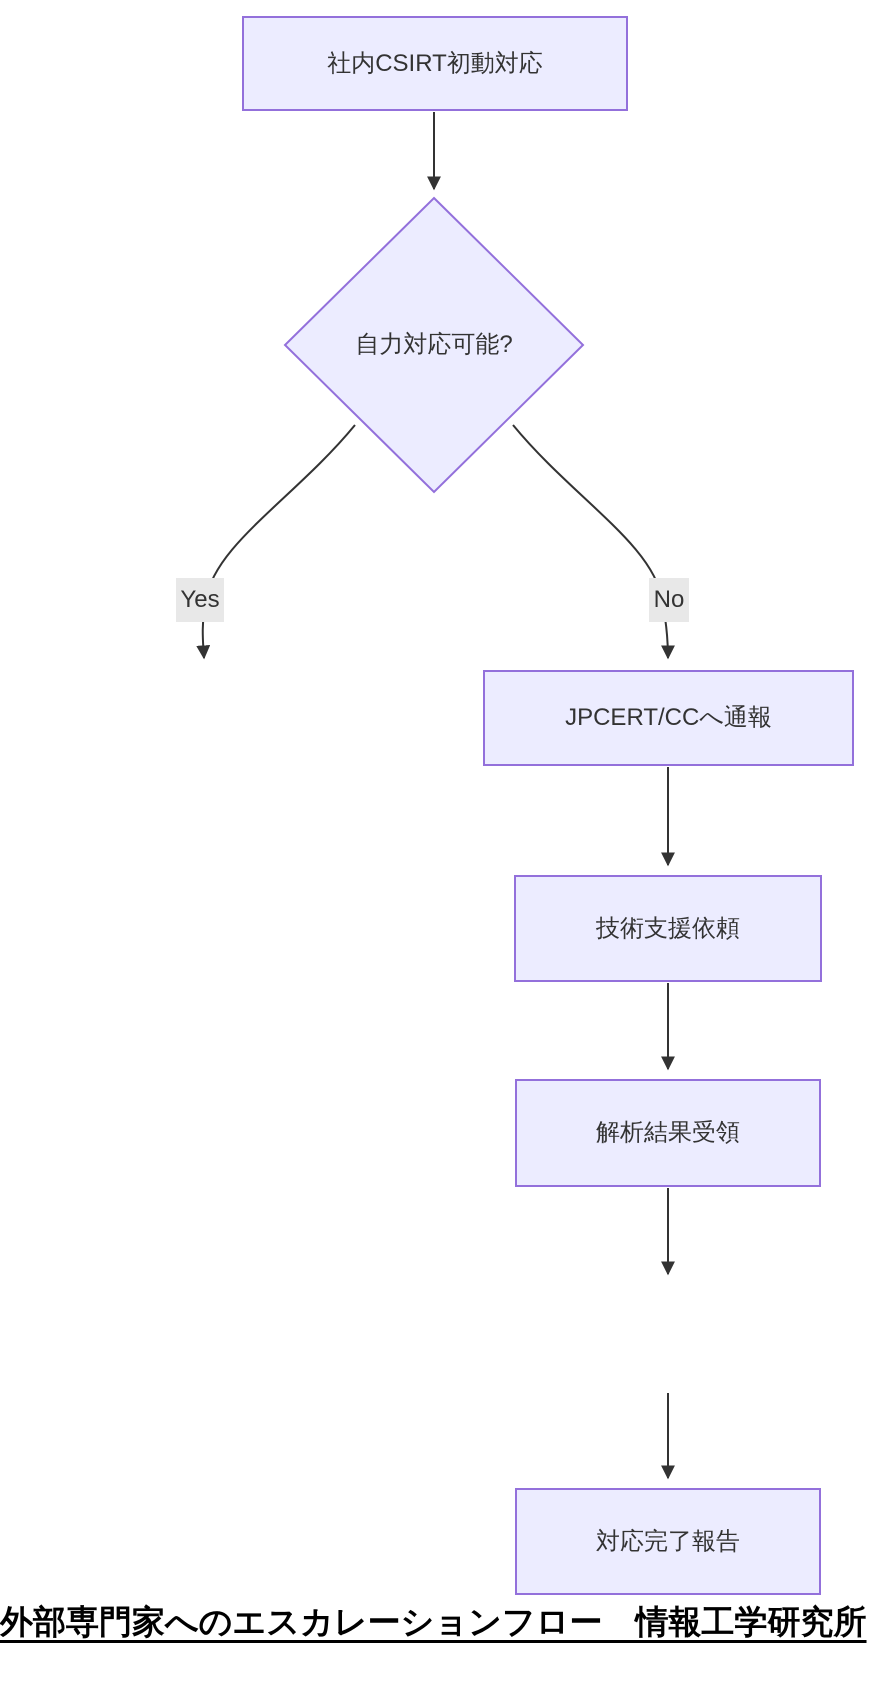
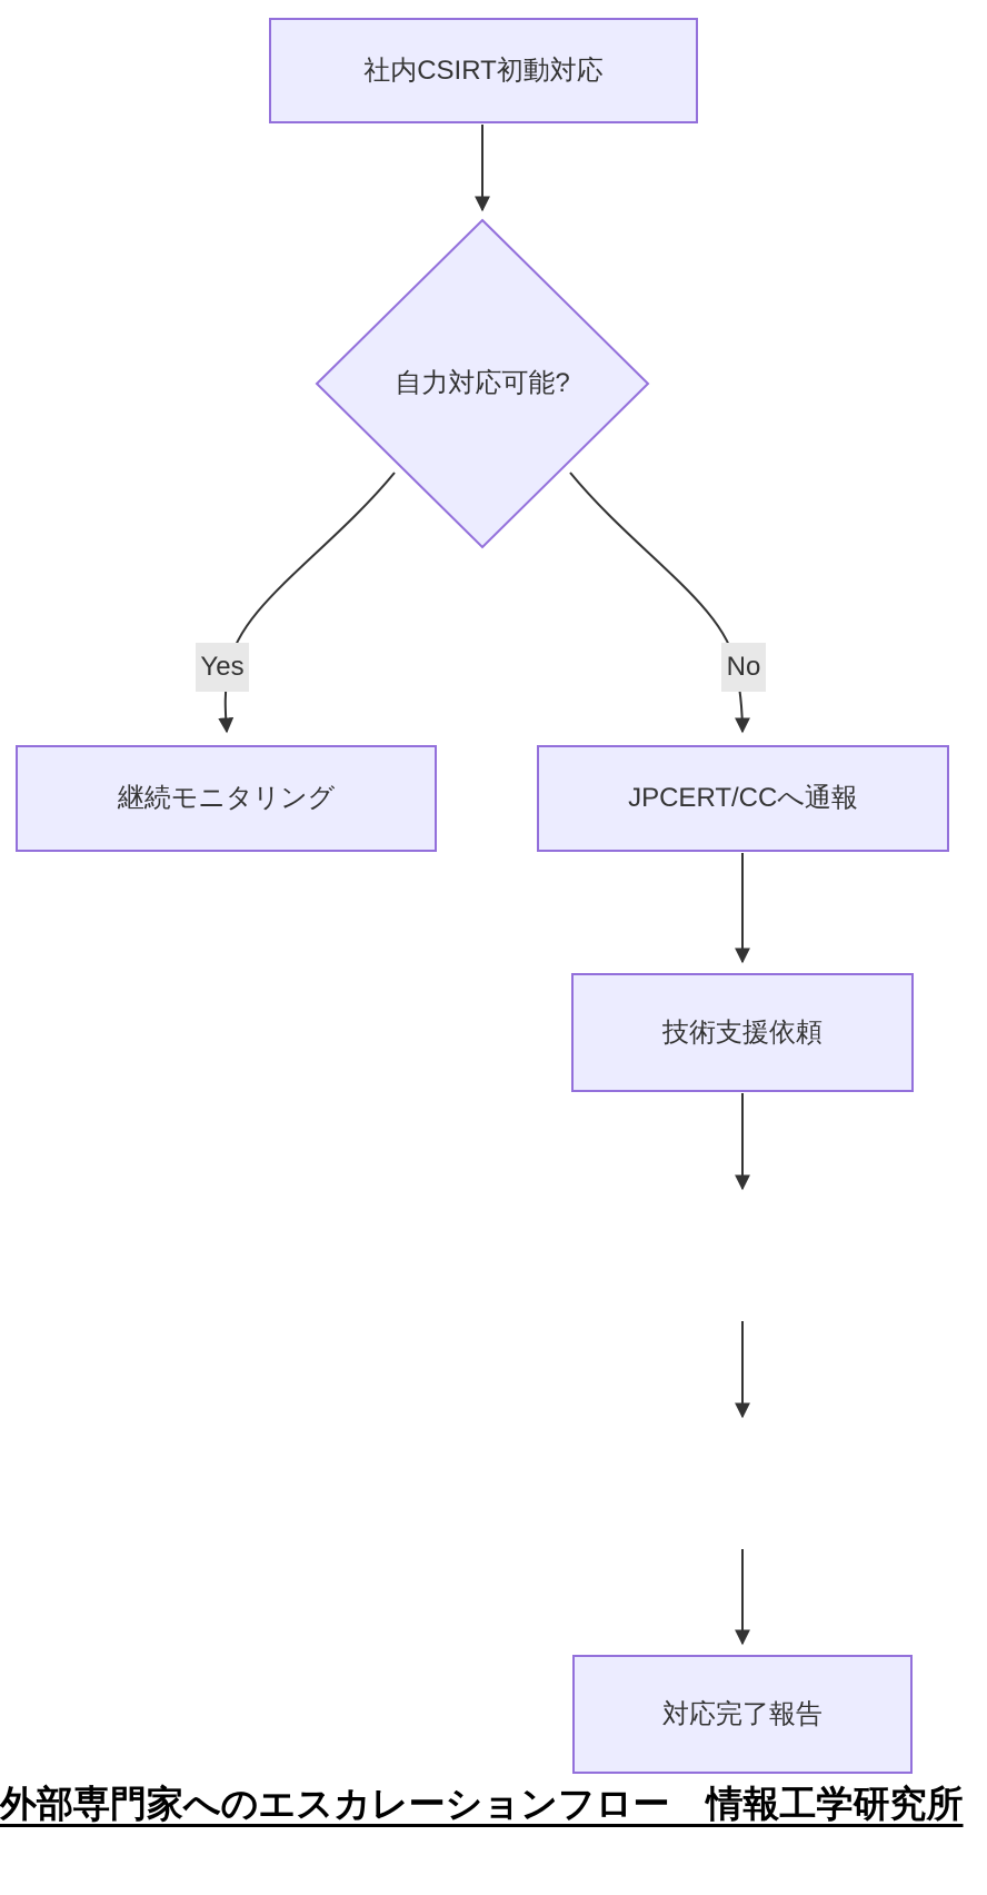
  社内CSIRT初動対応
  自力対応可能?
  Yes
  No
+ 継続モニタリング
  JPCERT/CCへ通報
  技術支援依頼
- 解析結果受領
  対応完了報告
  外部専門家へのエスカレーションフロー 情報工学研究所
